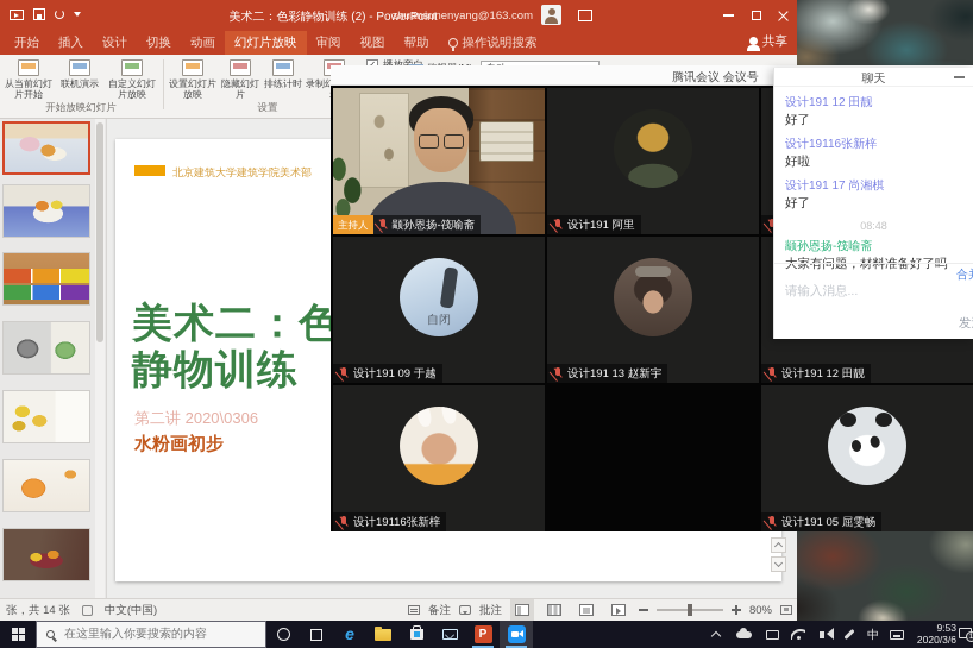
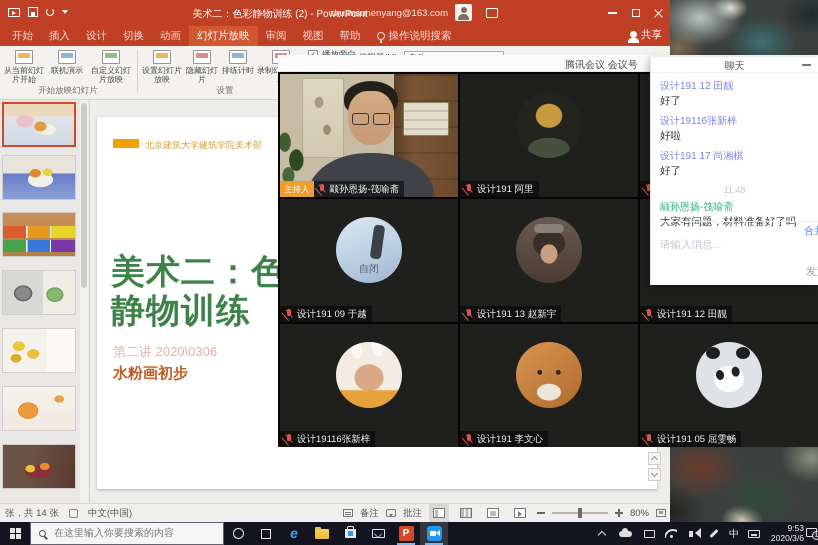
  美术二：色彩静物训练 (2) - PowerPoint
  zhuansunenyang@163.com
  开始
  插入
  设计
  切换
  动画
  幻灯片放映
  审阅
  视图
  帮助
  操作说明搜索
  共享
  从当前幻灯片开始
  联机演示
  自定义幻灯片放映
  设置幻灯片放映
  隐藏幻灯片
  排练计时
  开始放映幻灯片
  设置
  北京建筑大学建筑学院美术部
  美术二：色静物训练
  第二讲 2020\0306
  水粉画初步
  张，共 14 张
  中文(中国)
  备注
  批注
  80%
  腾讯会议 会议号
  主持人
  颛孙恩扬-筏喻斋
  设计191 阿里
  自闭
  设计191 09 于越
  设计191 13 赵新宇
  设计191 12 田靓
  设计19116张新梓
+ 设计191 李文心
  设计191 05 屈雯畅
  聊天
  设计191 12 田靓
  好了
  设计19116张新梓
  好啦
  设计191 17 尚湘棋
  好了
- 08:48
+ 11:48
  颛孙恩扬-筏喻斋
  大家有问题，材料准备好了吗
  请输入消息...
  在这里输入你要搜索的内容
  e
  P
  中
  9:53
  2020/3/6
